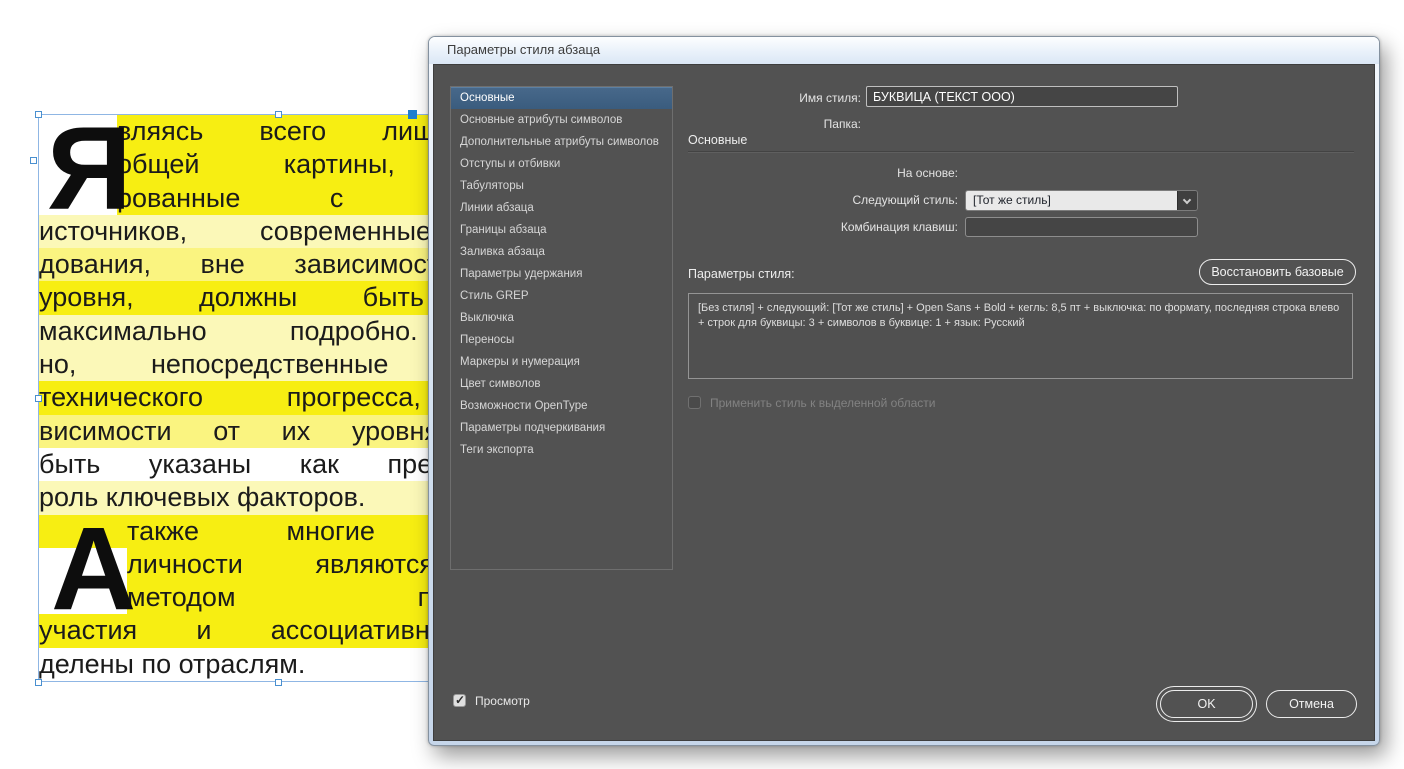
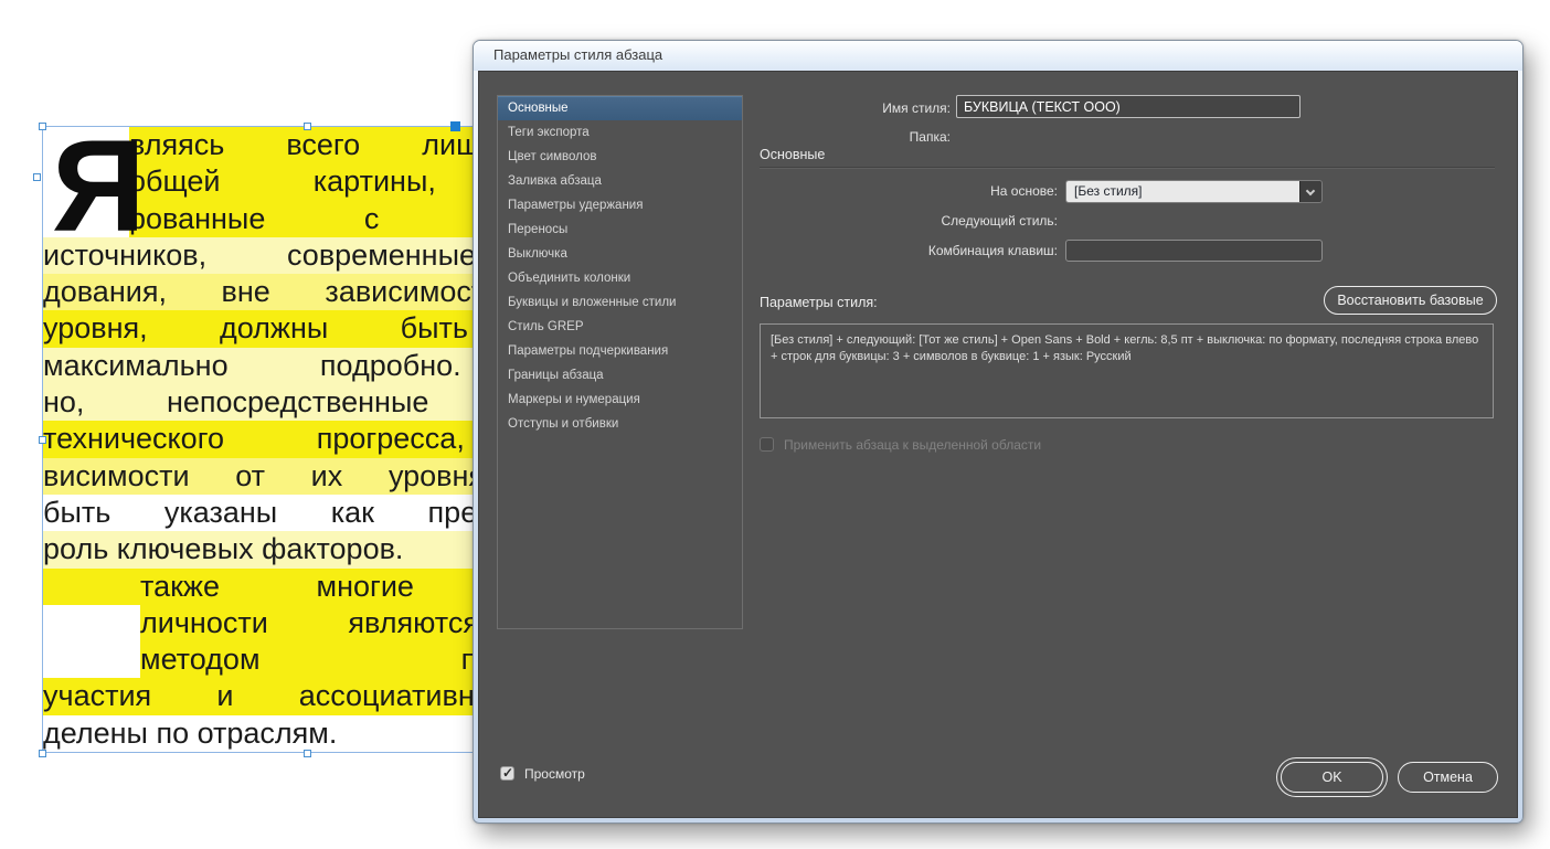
  вляясь всего лиш
  общей картины,
  источников, современные
  дования, вне зависимос
  уровня, должны быть
  максимально подробно.
  но, непосредственные
  технического прогресса,
  висимости от их уровн
  быть указаны как пре
  роль ключевых факторов.
  Я
  также многие
  личности являются
  участия и ассоциативн
  делены по отраслям.
- А
  Параметры стиля абзаца
  Основные
- Основные атрибуты символов
- Дополнительные атрибуты символов
- Отступы и отбивки
+ Теги экспорта
- Табуляторы
- Линии абзаца
- Границы абзаца
+ Цвет символов
  Заливка абзаца
  Параметры удержания
- Стиль GREP
+ Переносы
  Выключка
+ Объединить колонки
+ Буквицы и вложенные стили
- Переносы
+ Стиль GREP
- Маркеры и нумерация
+ Параметры подчеркивания
- Цвет символов
+ Границы абзаца
- Возможности OpenType
- Параметры подчеркивания
+ Маркеры и нумерация
- Теги экспорта
+ Отступы и отбивки
  Имя стиля:
  БУКВИЦА (ТЕКСТ ООО)
  Папка:
  Основные
  На основе:
+ [Без стиля]
  Следующий стиль:
- [Тот же стиль]
  Комбинация клавиш:
  Параметры стиля:
  Восстановить базовые
  [Без стиля] + следующий: [Тот же стиль] + Open Sans + Bold + кегль: 8,5 пт + выключка: по формату, последняя строка влево + строк для буквицы: 3 + символов в буквице: 1 + язык: Русский
- Применить стиль к выделенной области
+ Применить абзаца к выделенной области
  ✓
  Просмотр
  OK
  Отмена
